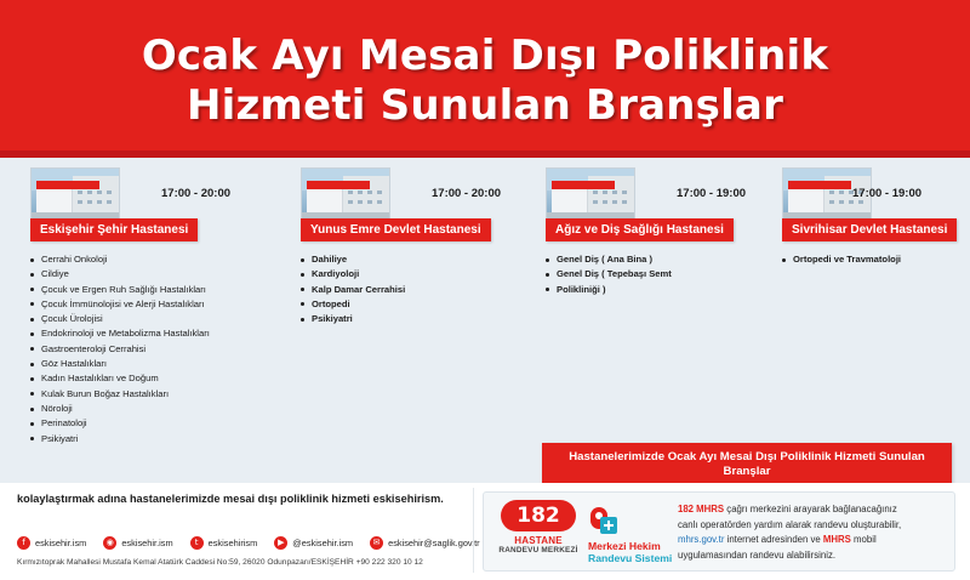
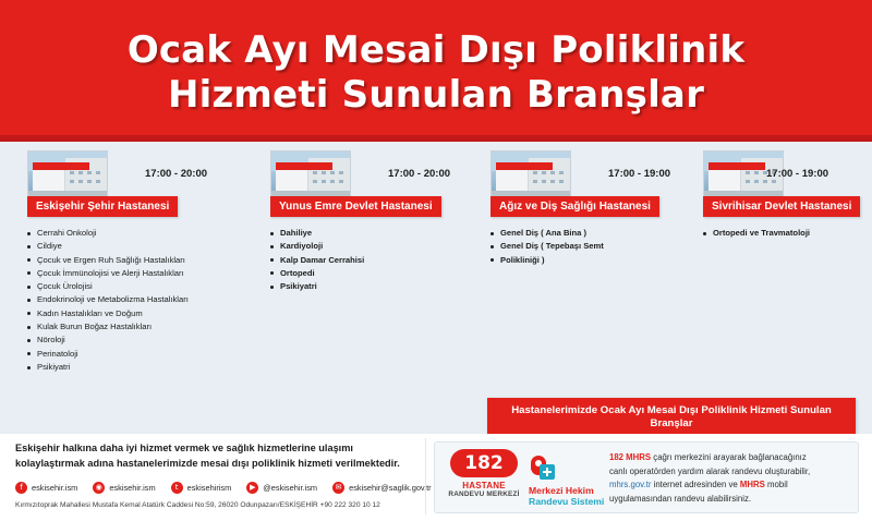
  Ocak Ayı Mesai Dışı Poliklinik
  Hizmeti Sunulan Branşlar
  17:00 - 20:00
  Eskişehir Şehir Hastanesi
  Cerrahi Onkoloji
  Cildiye
  Çocuk ve Ergen Ruh Sağlığı Hastalıkları
  Çocuk İmmünolojisi ve Alerji Hastalıkları
  Çocuk Ürolojisi
  Endokrinoloji ve Metabolizma Hastalıkları
- Gastroenteroloji Cerrahisi
- Göz Hastalıkları
  Kadın Hastalıkları ve Doğum
  Kulak Burun Boğaz Hastalıkları
  Nöroloji
  Perinatoloji
  Psikiyatri
  17:00 - 20:00
  Yunus Emre Devlet Hastanesi
  Dahiliye
  Kardiyoloji
  Kalp Damar Cerrahisi
  Ortopedi
  Psikiyatri
  17:00 - 19:00
  Ağız ve Diş Sağlığı Hastanesi
  Genel Diş ( Ana Bina )
  Genel Diş ( Tepebaşı Semt
  Polikliniği )
  17:00 - 19:00
  Sivrihisar Devlet Hastanesi
  Ortopedi ve Travmatoloji
  Hastanelerimizde Ocak Ayı Mesai Dışı Poliklinik Hizmeti Sunulan Branşlar
+ Eskişehir halkına daha iyi hizmet vermek ve sağlık hizmetlerine ulaşımı
- kolaylaştırmak adına hastanelerimizde mesai dışı poliklinik hizmeti eskisehirism.
+ kolaylaştırmak adına hastanelerimizde mesai dışı poliklinik hizmeti verilmektedir.
  f
  eskisehir.ism
  ◉
  eskisehir.ism
  t
  eskisehirism
  ▶
  @eskisehir.ism
  ✉
  eskisehir@saglik.govtr
  182
  HASTANE
  Merkezi Hekim
  Randevu Sistemi
  182 MHRS çağrı merkezini arayarak bağlanacağınız
  canlı operatörden yardım alarak randevu oluşturabilir,
  mhrs.gov.tr internet adresinden ve MHRS mobil
  uygulamasından randevu alabilirsiniz.
